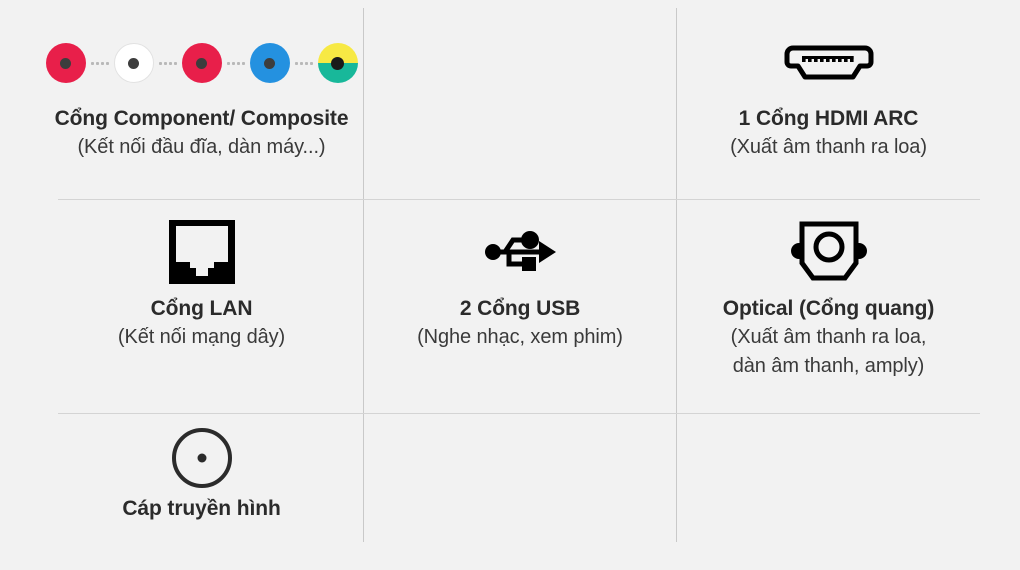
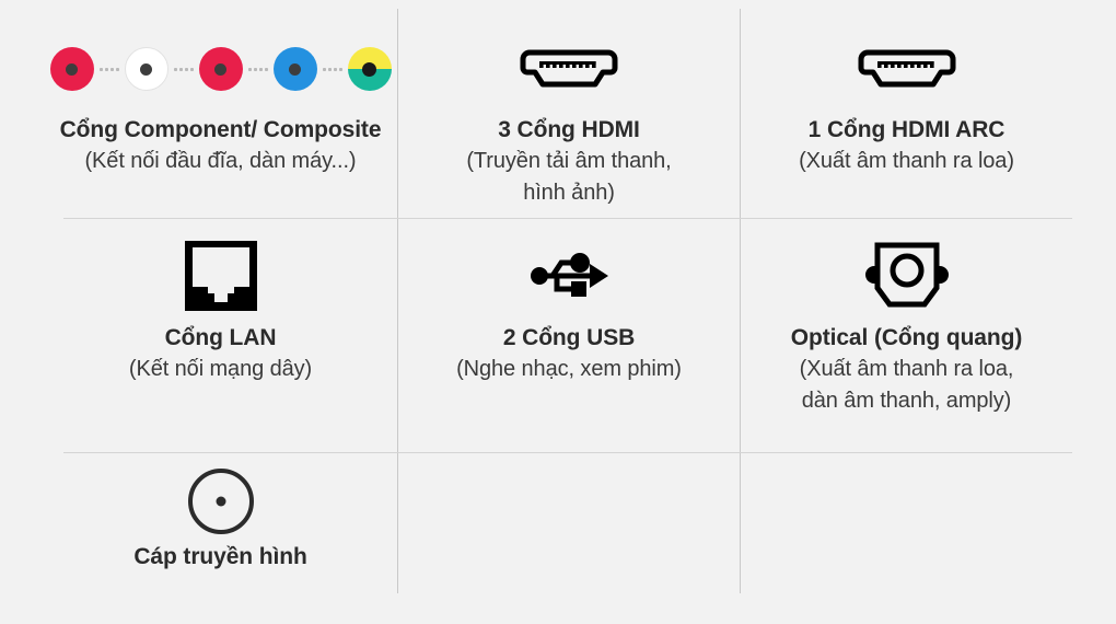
  Cổng Component/ Composite
  (Kết nối đầu đĩa, dàn máy...)
+ 3 Cổng HDMI
+ (Truyền tải âm thanh,
+ hình ảnh)
  1 Cổng HDMI ARC
  (Xuất âm thanh ra loa)
  Cổng LAN
  (Kết nối mạng dây)
  2 Cổng USB
  (Nghe nhạc, xem phim)
  Optical (Cổng quang)
  (Xuất âm thanh ra loa,
  dàn âm thanh, amply)
  Cáp truyền hình
